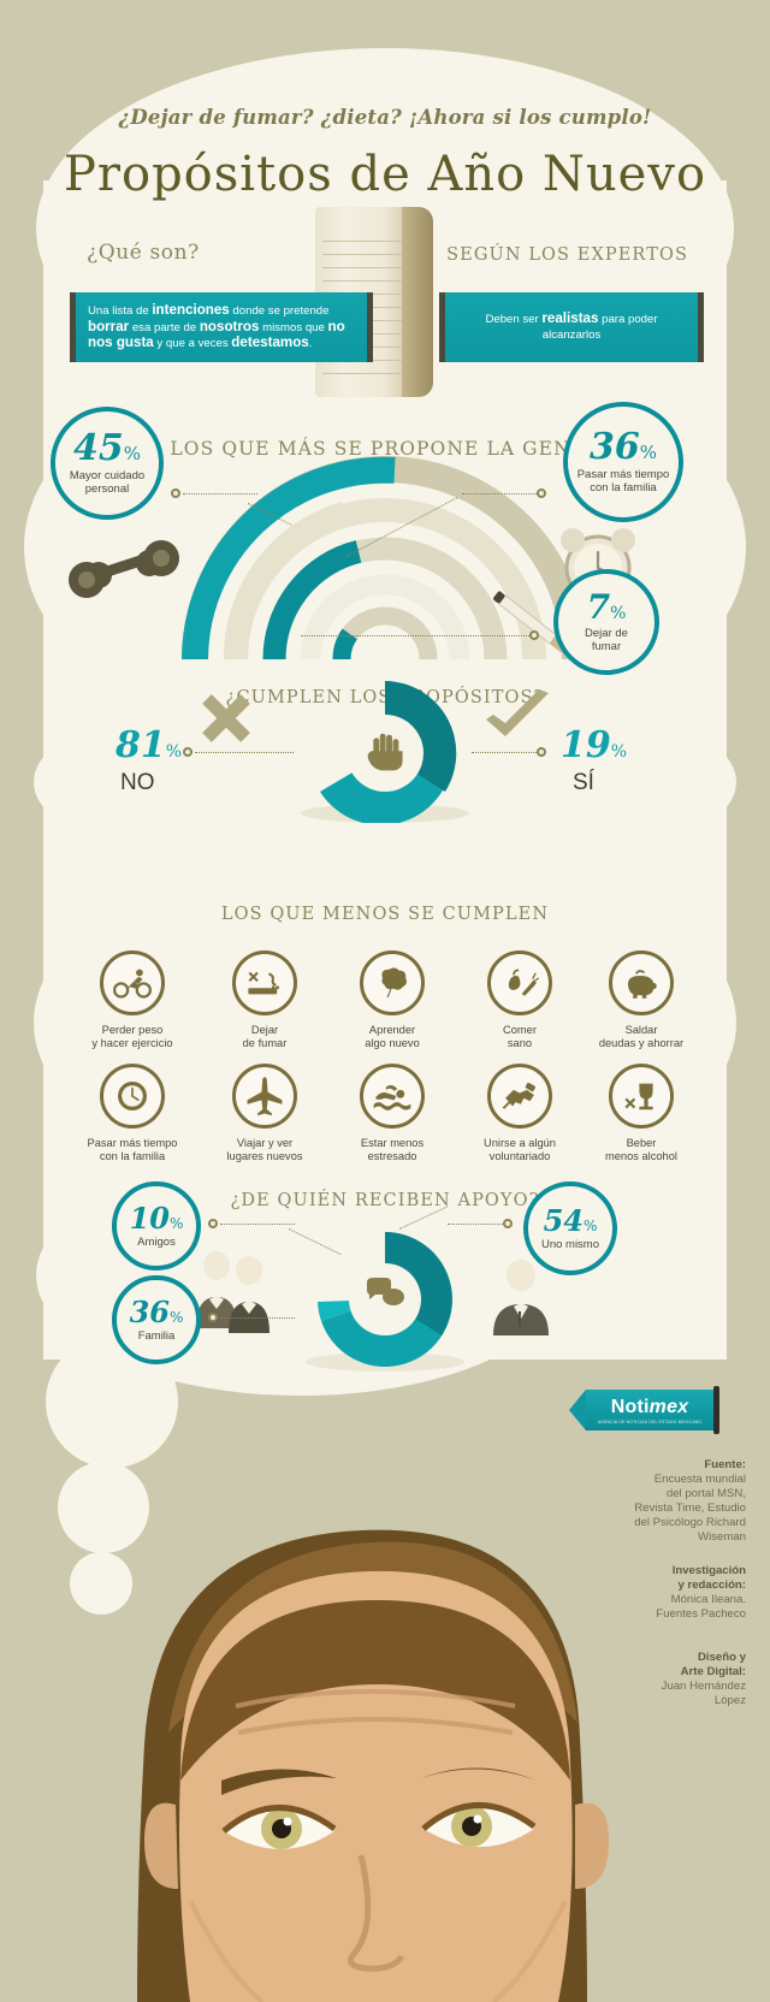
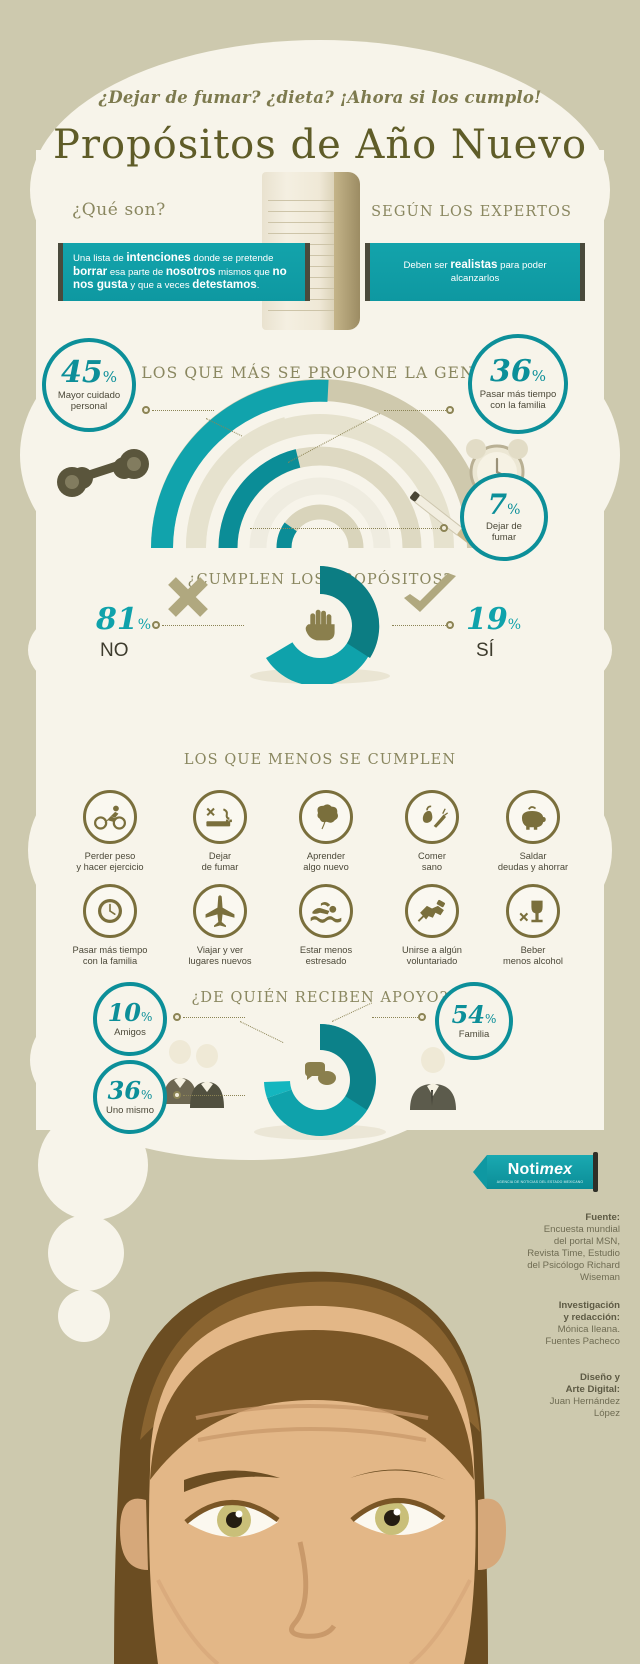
  ¿Dejar de fumar? ¿dieta? ¡Ahora si los cumplo!
  Propósitos de Año Nuevo
  ¿Qué son?
  SEGÚN LOS EXPERTOS
  Una lista de intenciones donde se pretende borrar esa parte de nosotros mismos que no nos gusta y que a veces detestamos.
  Deben ser realistas para poder alcanzarlos
  LOS QUE MÁS SE PROPONE LA GEN
  45%
  Mayor cuidado
  personal
  36%
  Pasar más tiempo
  con la familia
  7%
  Dejar de
  fumar
  ¿UMPLEN LOSOPÓSITOS
  81%
  NO
  19%
  SÍ
  LOS QUE MENOS SE CUMPLEN
  Perder peso
  y hacer ejercicio
  Dejar
  de fumar
  Aprender
  algo nuevo
  Comer
  sano
  Saldar
  deudas y ahorrar
  Pasar más tiempo
  con la familia
  Viajar y ver
  lugares nuevos
  Estar menos
  estresado
  Unirse a algún
  voluntariado
  Beber
  menos alcohol
  ¿DE QUIÉN RECIBEN APOYO
  10%
  Amigos
  36%
- Familia
+ Uno mismo
  54%
- Uno mismo
+ Familia
  Notimex
  Fuente:
  Encuesta mundial
  del portal MSN,
  Revista Time, Estudio
  del Psicólogo Richard
  Wiseman
  Investigación
  y redacción:
  Mónica Ileana.
  Fuentes Pacheco
  Diseño y
  Arte Digital:
  Juan Hernández
  López
